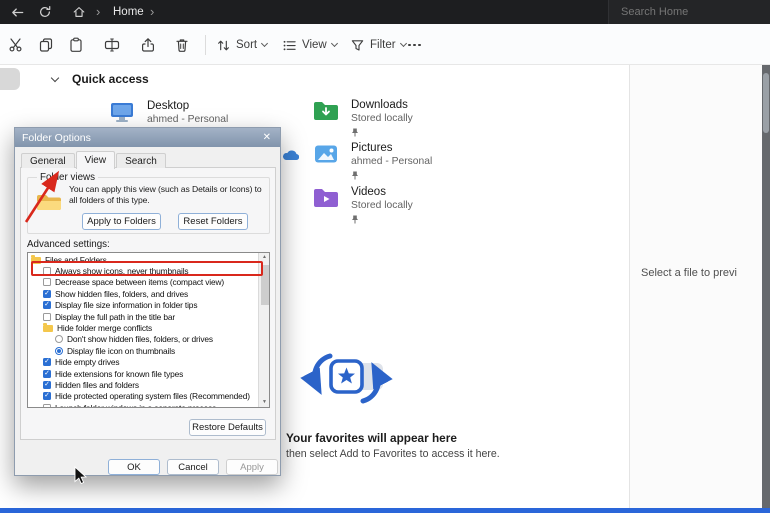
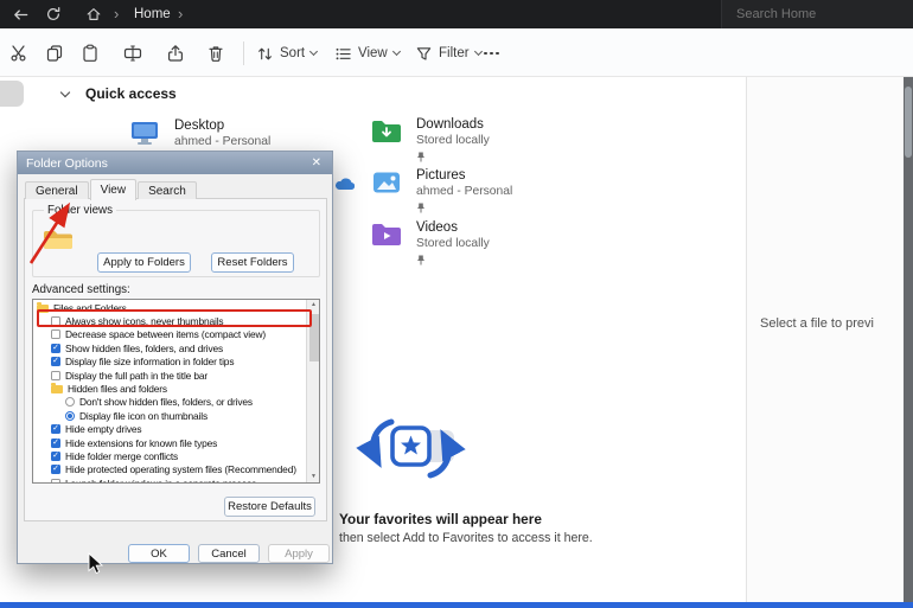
  ›
  Home
  ›
  Search Home
  Sort
  View
  Filter
  Quick access
  Desktop
  ahmed - Personal
  Downloads
  Stored locally
  Pictures
  ahmed - Personal
  Videos
  Stored locally
  Your favorites will appear here
  then select Add to Favorites to access it here.
  Select a file to previ
  Folder Options
  ✕
  General
  View
  Search
  Folder views
- You can apply this view (such as Details or Icons) to
- all folders of this type.
  Apply to Folders
  Reset Folders
  Advanced settings:
  Files and Folders
  Always show icons, never thumbnails
  Decrease space between items (compact view)
  Show hidden files, folders, and drives
  Display file size information in folder tips
  Display the full path in the title bar
- Hide folder merge conflicts
+ Hidden files and folders
  Don't show hidden files, folders, or drives
  Display file icon on thumbnails
  Hide empty drives
  Hide extensions for known file types
- Hidden files and folders
+ Hide folder merge conflicts
  Hide protected operating system files (Recommended)
  Restore Defaults
  OK
  Cancel
  Apply
